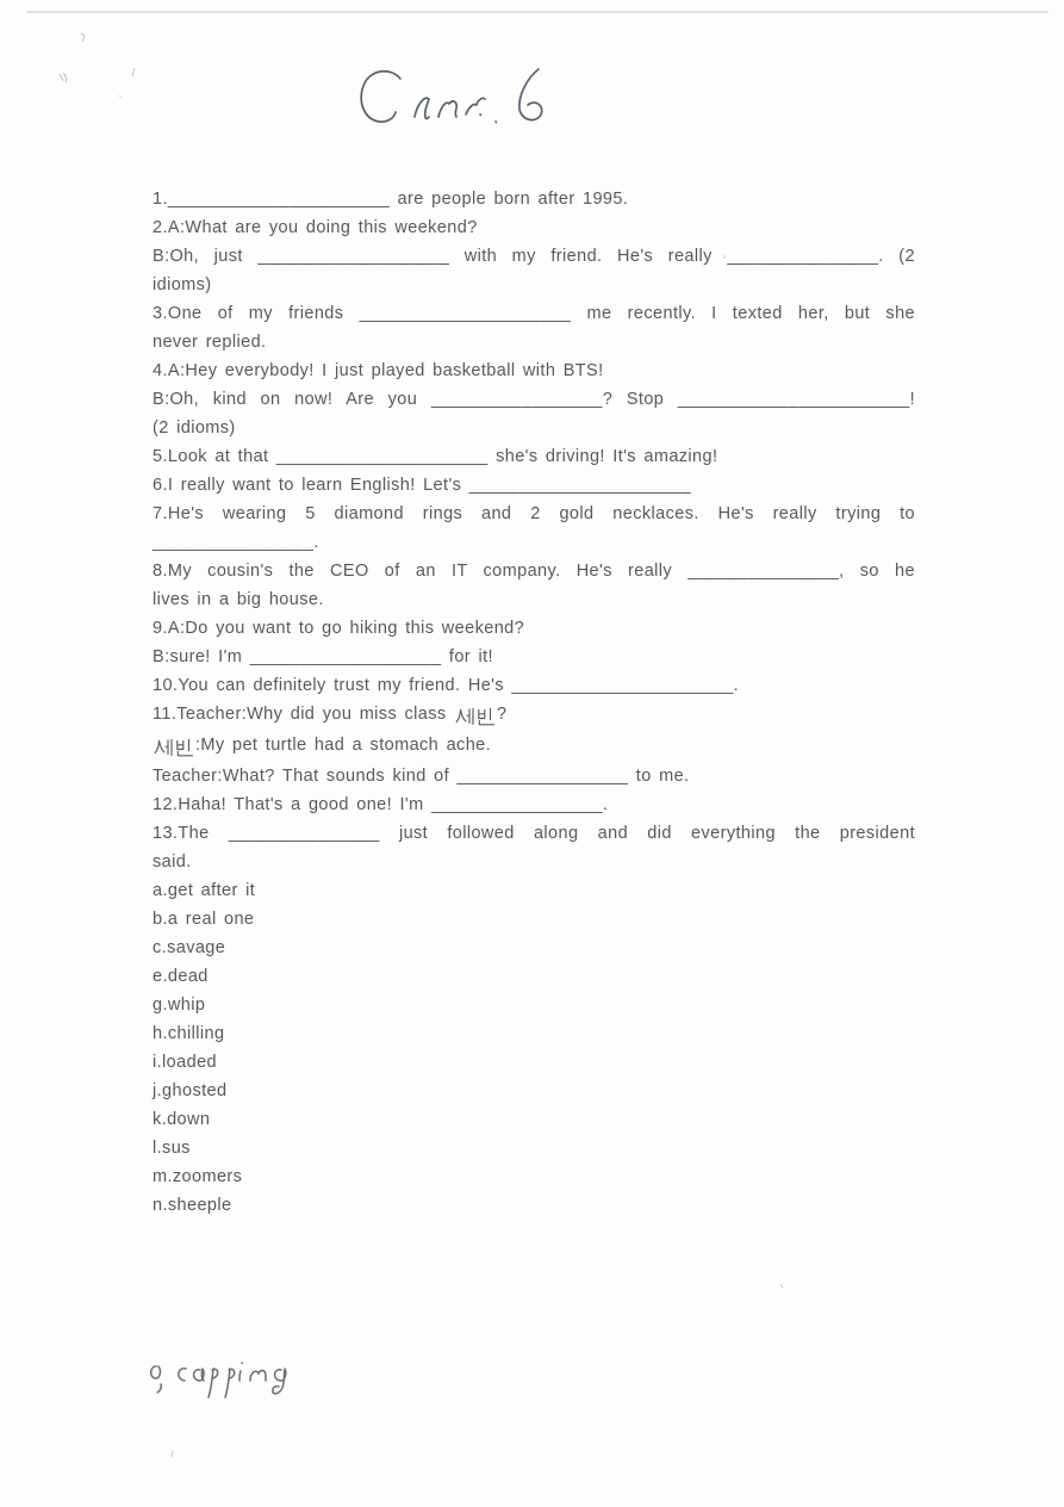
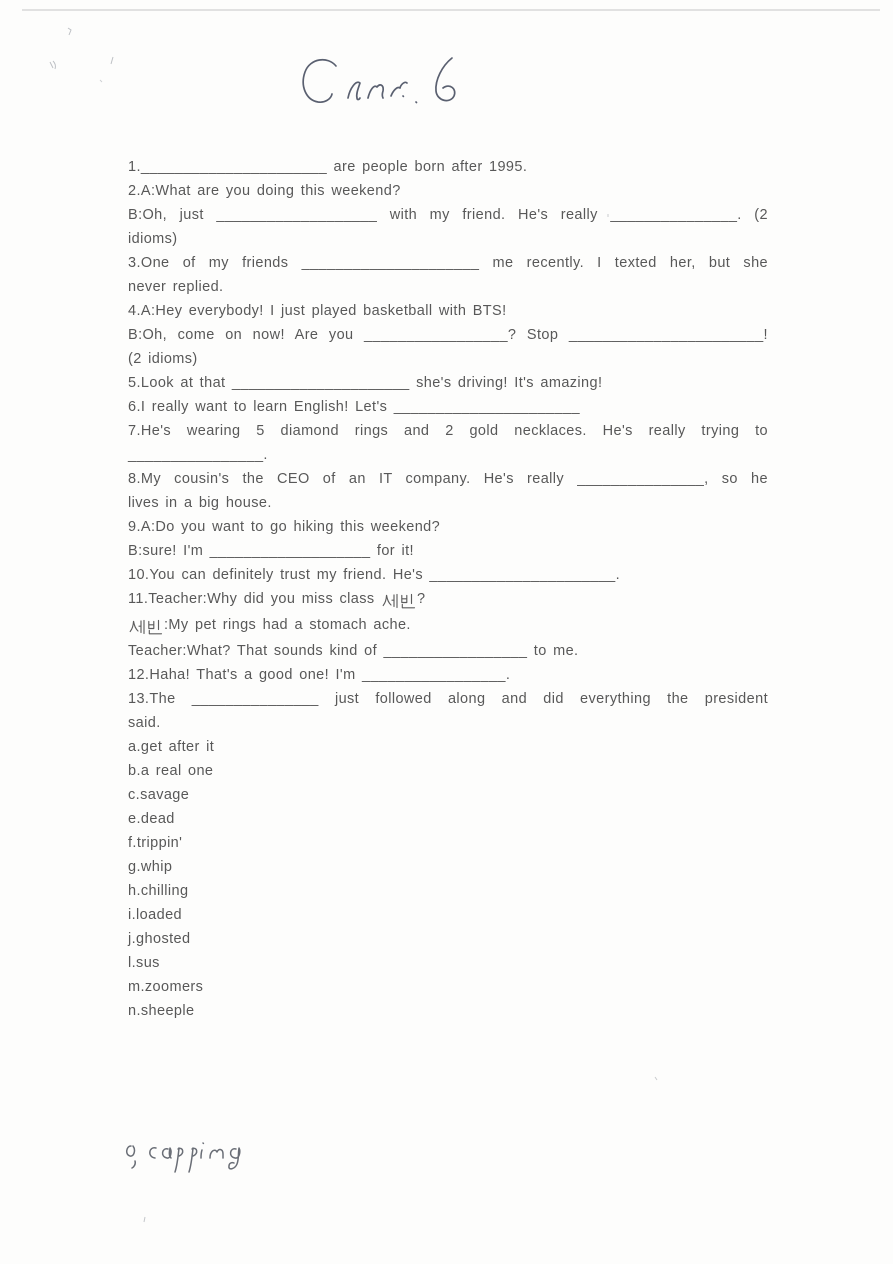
  1.______________________ are people born after 1995.
  2.A:What are you doing this weekend?
  B:Oh, just ___________________ with my friend. He's really _______________. (2
  idioms)
  3.One of my friends _____________________ me recently. I texted her, but she
  never replied.
  4.A:Hey everybody! I just played basketball with BTS!
- B:Oh, kind on now! Are you _________________? Stop _______________________!
+ B:Oh, come on now! Are you _________________? Stop _______________________!
  (2 idioms)
  5.Look at that _____________________ she's driving! It's amazing!
  6.I really want to learn English! Let's ______________________
  7.He's wearing 5 diamond rings and 2 gold necklaces. He's really trying to
  ________________.
  8.My cousin's the CEO of an IT company. He's really _______________, so he
  lives in a big house.
  9.A:Do you want to go hiking this weekend?
  B:sure! I'm ___________________ for it!
  10.You can definitely trust my friend. He's ______________________.
  11.Teacher:Why did you miss class ?
- :My pet turtle had a stomach ache.
+ :My pet rings had a stomach ache.
  Teacher:What? That sounds kind of _________________ to me.
  12.Haha! That's a good one! I'm _________________.
  13.The _______________ just followed along and did everything the president
  said.
  a.get after it
  b.a real one
  c.savage
  e.dead
+ f.trippin'
  g.whip
  h.chilling
  i.loaded
  j.ghosted
- k.down
  l.sus
  m.zoomers
  n.sheeple
